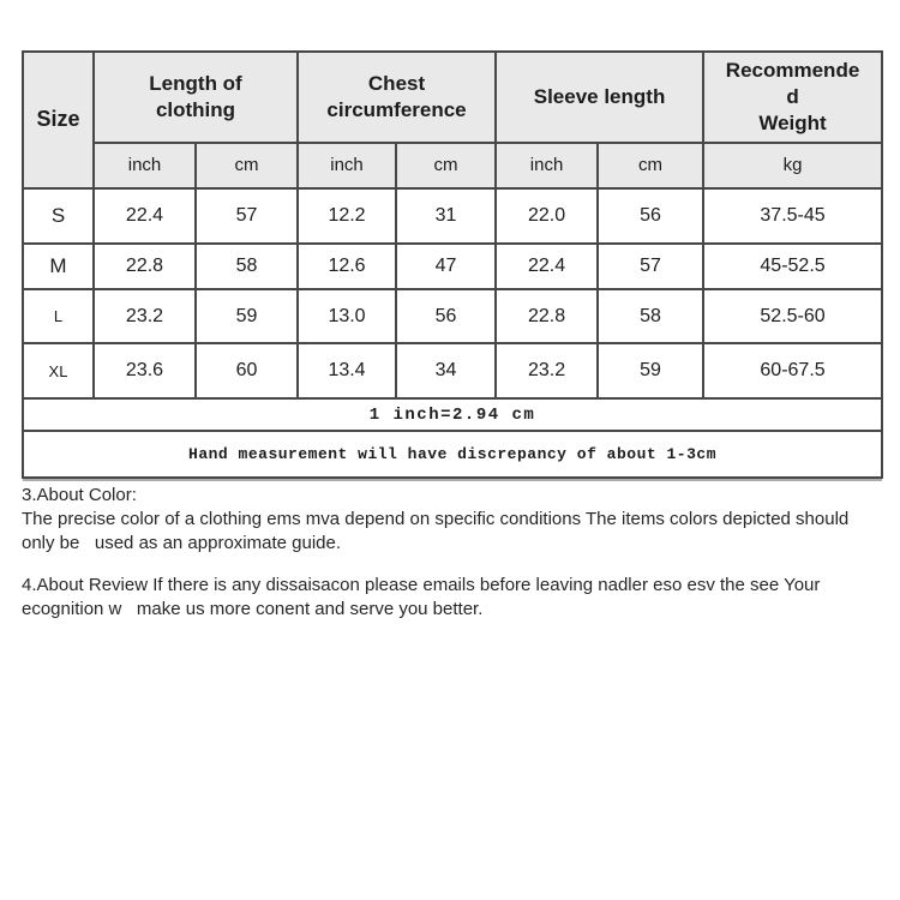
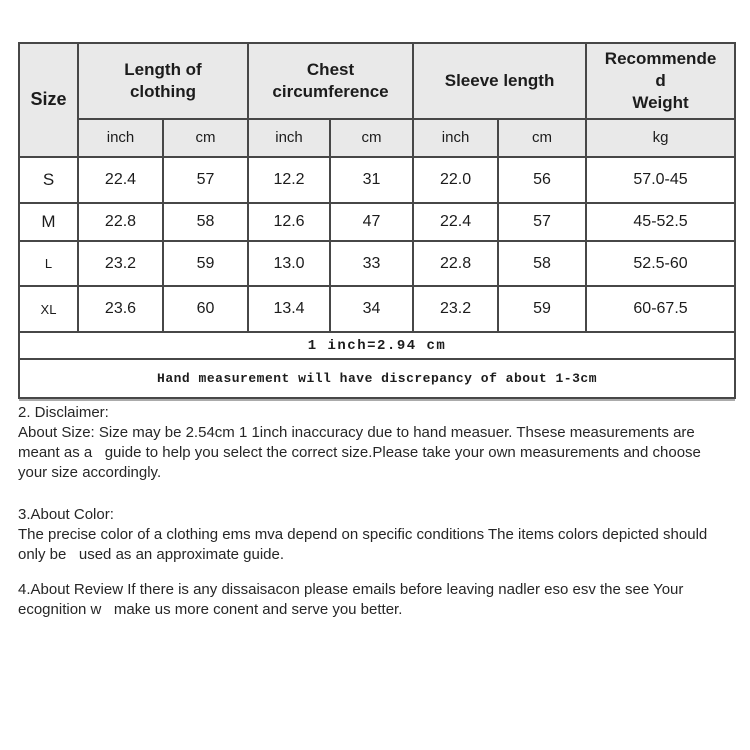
  Size	Length of clothing	Chest circumference	Sleeve length	Recommende d Weight
  inch	cm	inch	cm	inch	cm	kg
- S	22.4	57	12.2	31	22.0	56	37.5-45
+ S	22.4	57	12.2	31	22.0	56	57.0-45
  M	22.8	58	12.6	47	22.4	57	45-52.5
- L	23.2	59	13.0	56	22.8	58	52.5-60
+ L	23.2	59	13.0	33	22.8	58	52.5-60
  XL	23.6	60	13.4	34	23.2	59	60-67.5
  1 inch=2.94 cm
  Hand measurement will have discrepancy of about 1-3cm
+ 2. Disclaimer:
+ About Size: Size may be 2.54cm 1 1inch inaccuracy due to hand measuer. Thsese measurements are
+ meant as a guide to help you select the correct size.Please take your own measurements and choose
+ your size accordingly.
  3.About Color:
  The precise color of a clothing ems mva depend on specific conditions The items colors depicted should
  only be used as an approximate guide.
  4.About Review If there is any dissaisacon please emails before leaving nadler eso esv the see Your
  ecognition w make us more conent and serve you better.
